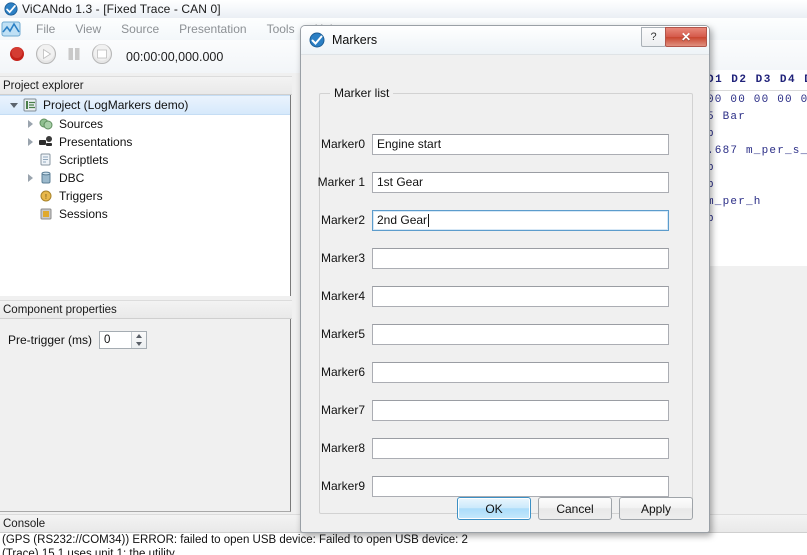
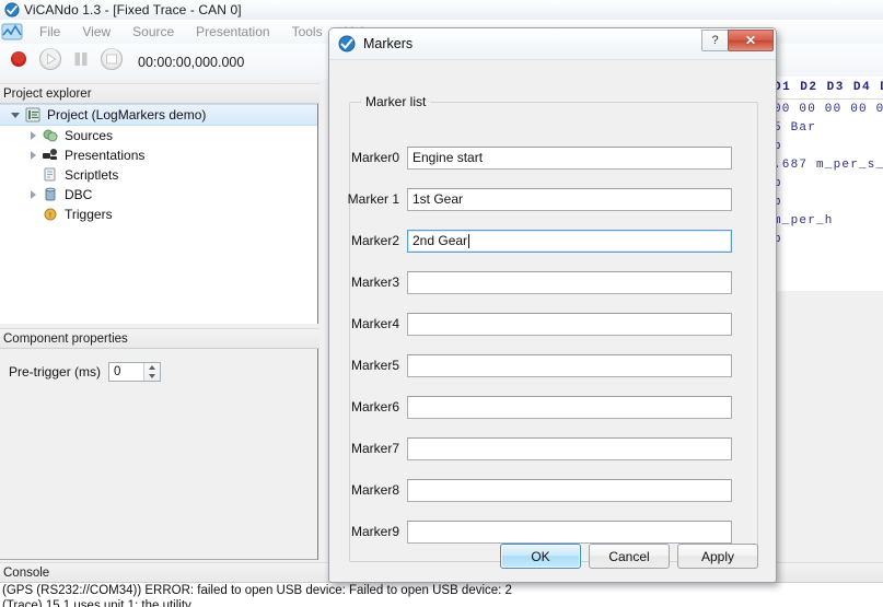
  ViCANdo 1.3 - [Fixed Trace - CAN 0]
  File
  View
  Source
  Presentation
  Tools
  00:00:00,000.000
  Project explorer
  Project (LogMarkers demo)
  Sources
  Presentations
  Scriptlets
  DBC
  Triggers
- Sessions
  Component properties
  Pre-trigger (ms)
  0
  D1 D2 D3 D4
  00 00 00 00 0
  5 Bar
  b
  .687 m_per_s_
  b
  b
  m_per_h
  b
  Console
  (GPS (RS232://COM34)) ERROR: failed to open USB device: Failed to open USB device: 2
  (Trace) 15.1 uses unit 1; the utility
  Markers
  ?
  ✕
  Marker list
  Marker0
  Engine start
  Marker 1
  1st Gear
  Marker2
  2nd Gear
  Marker3
  Marker4
  Marker5
  Marker6
  Marker7
  Marker8
  Marker9
  OK
  Cancel
  Apply
